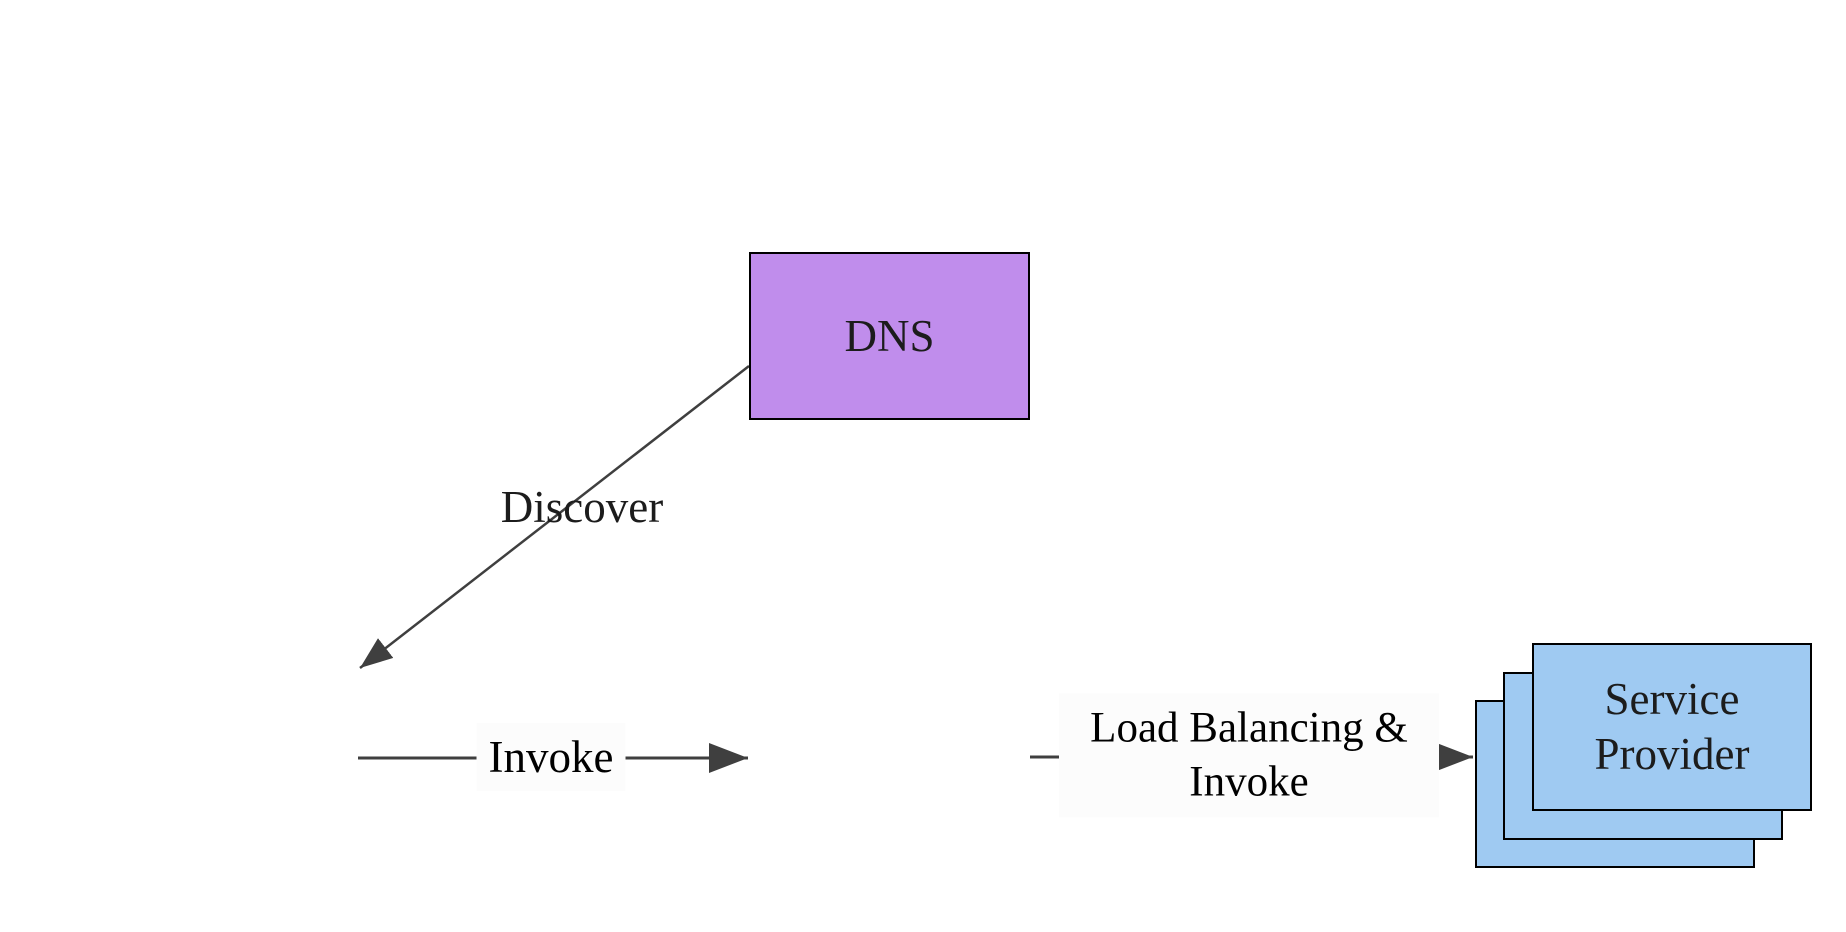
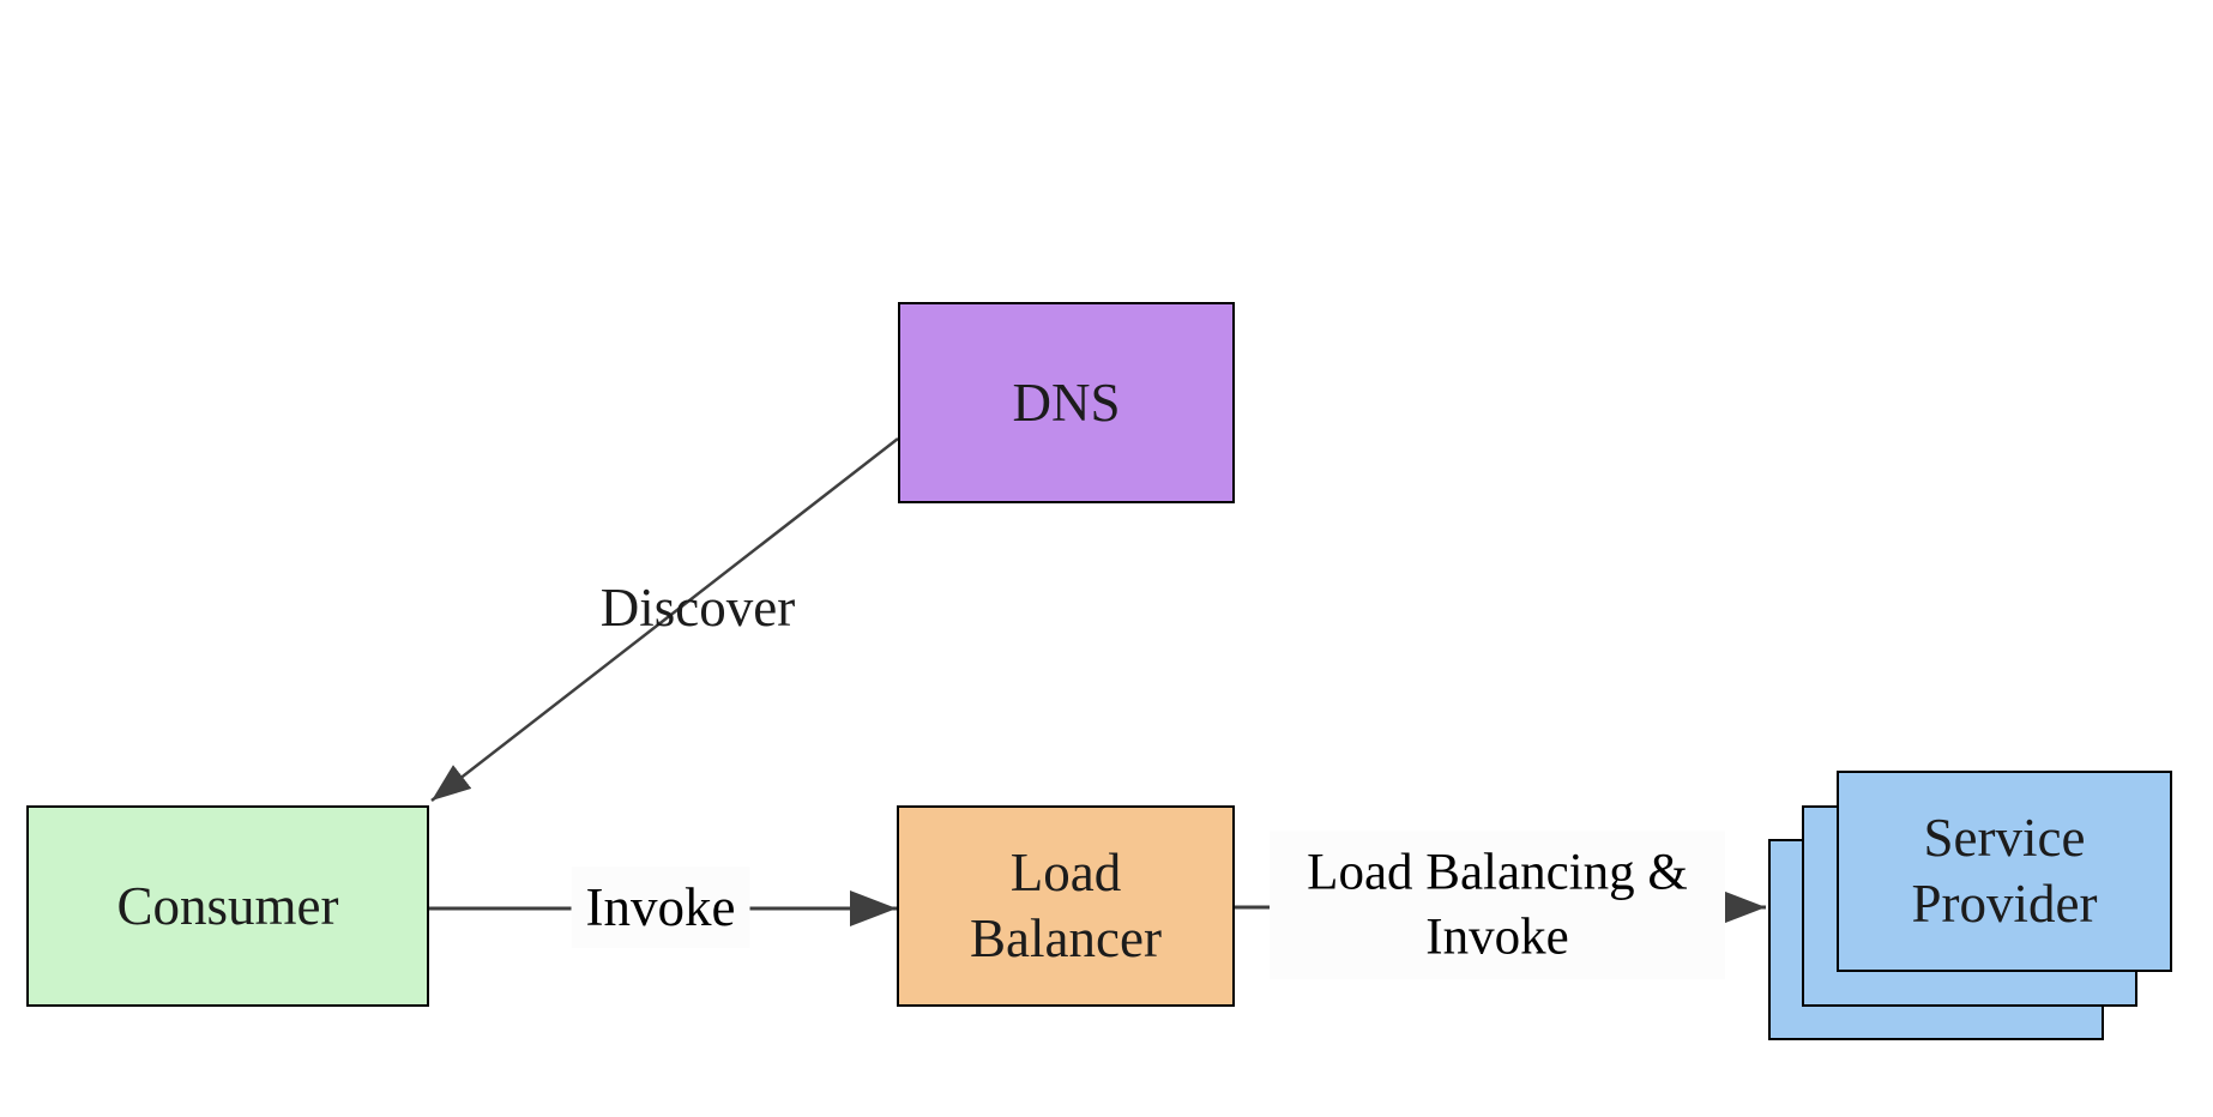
  DNS
+ Consumer
+ Load Balancer
  Service Provider
  Discover
  Invoke
  Load Balancing & Invoke
